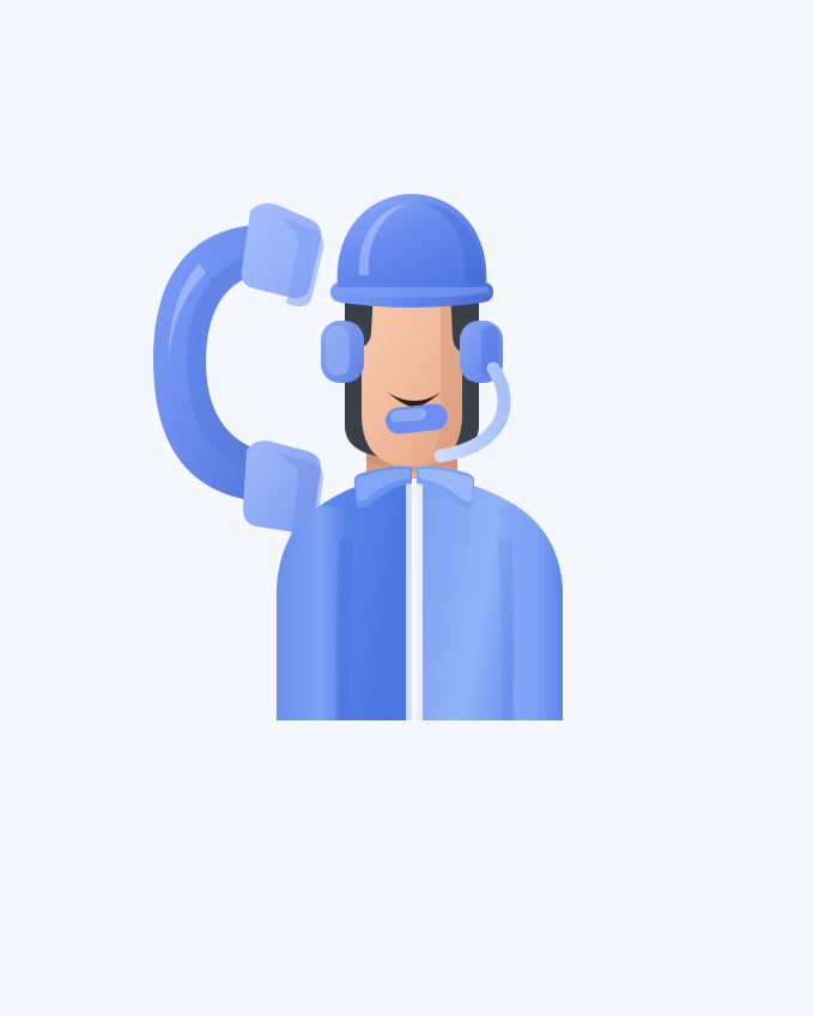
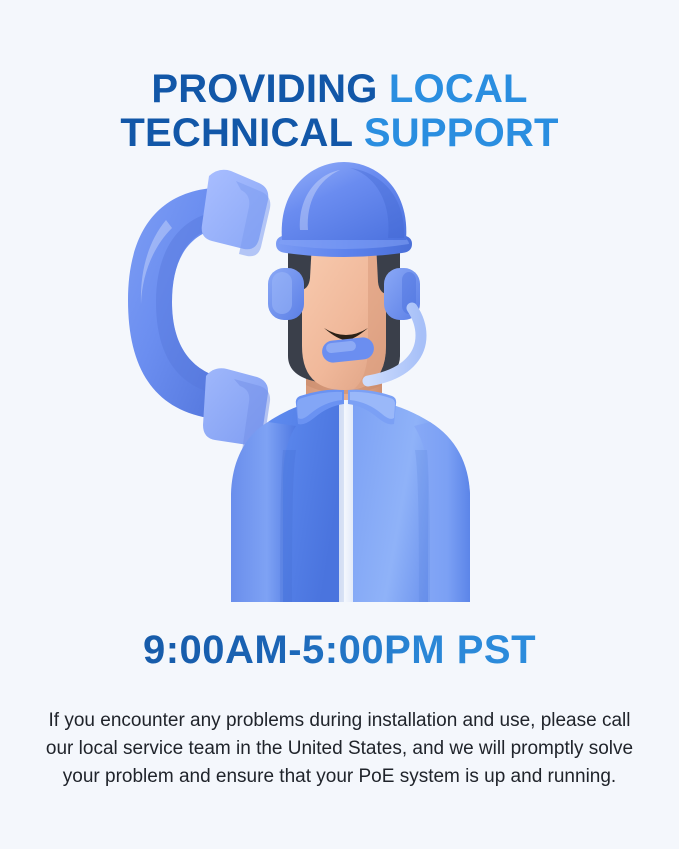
+ PROVIDING LOCAL
+ TECHNICAL SUPPORT
+ 9:00AM-5:00PM PST
+ If you encounter any problems during installation and use, please call our local service team in the United States, and we will promptly solve your problem and ensure that your PoE system is up and running.
